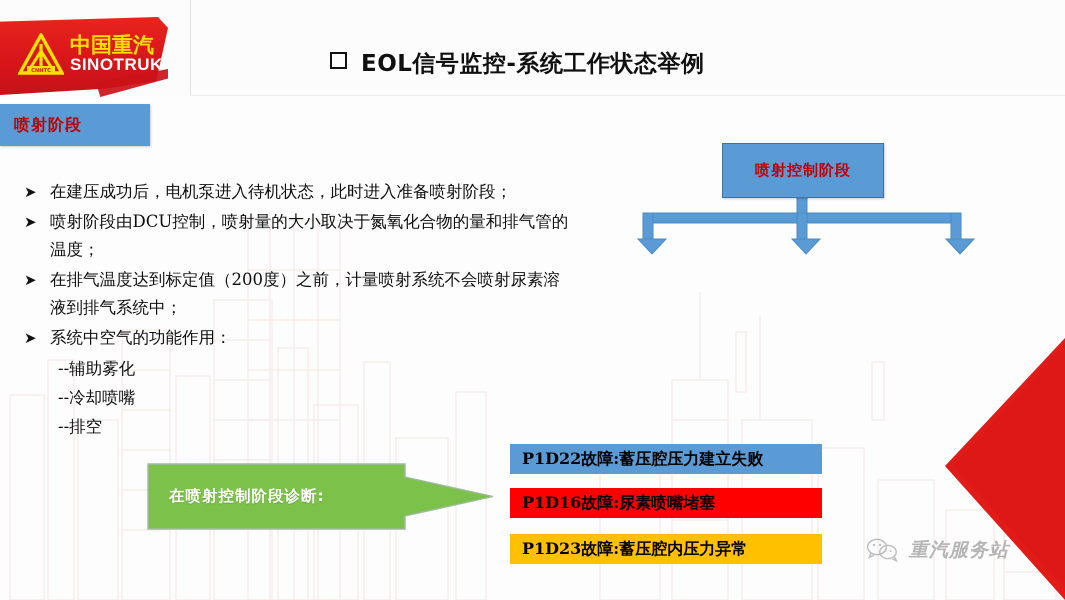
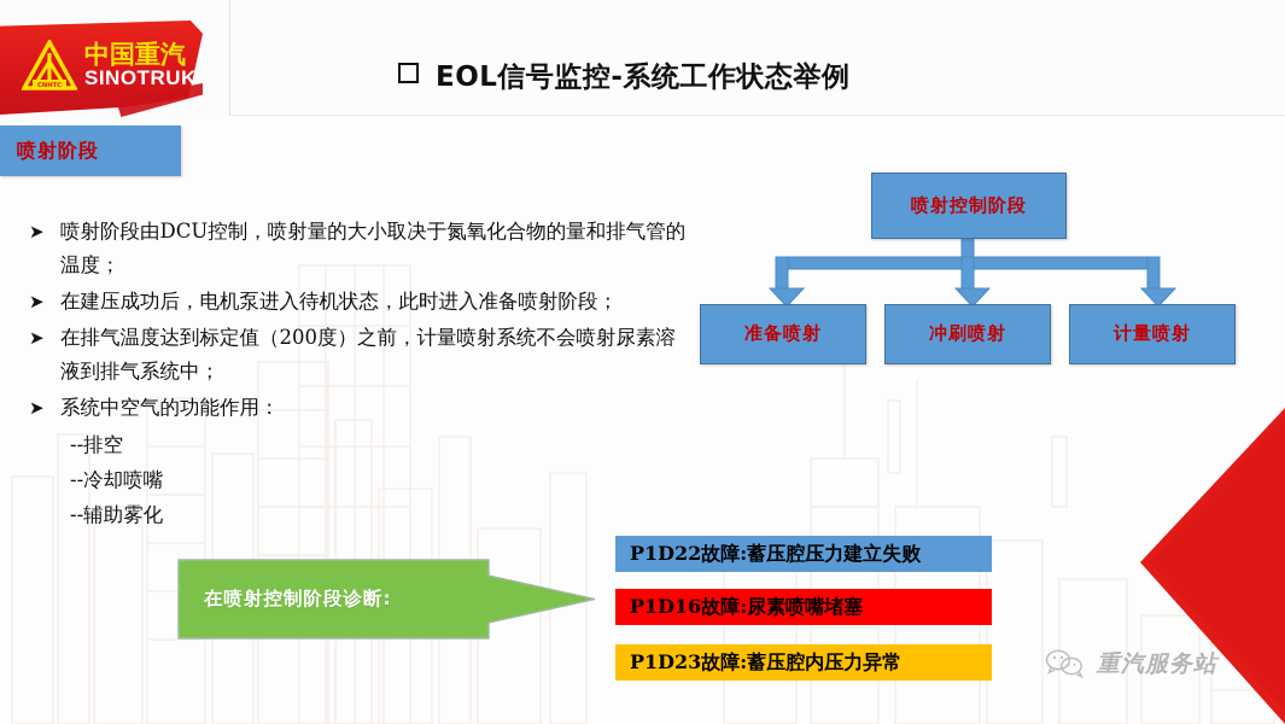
  中国重汽
  SINOTRUK
  喷射阶段
  EOL信号监控-系统工作状态举例
  ➤
- 在建压成功后，电机泵进入待机状态，此时进入准备喷射阶段；
+ 喷射阶段由DCU控制，喷射量的大小取决于氮氧化合物的量和排气管的温度；
  ➤
- 喷射阶段由DCU控制，喷射量的大小取决于氮氧化合物的量和排气管的温度；
+ 在建压成功后，电机泵进入待机状态，此时进入准备喷射阶段；
  ➤
  在排气温度达到标定值（200度）之前，计量喷射系统不会喷射尿素溶液到排气系统中；
  ➤
  系统中空气的功能作用：
- --辅助雾化
+ --排空
  --冷却喷嘴
- --排空
+ --辅助雾化
  喷射控制阶段
+ 准备喷射
+ 冲刷喷射
+ 计量喷射
  在喷射控制阶段诊断:
  P1D22故障:蓄压腔压力建立失败
  P1D16故障:尿素喷嘴堵塞
  P1D23故障:蓄压腔内压力异常
  重汽服务站
